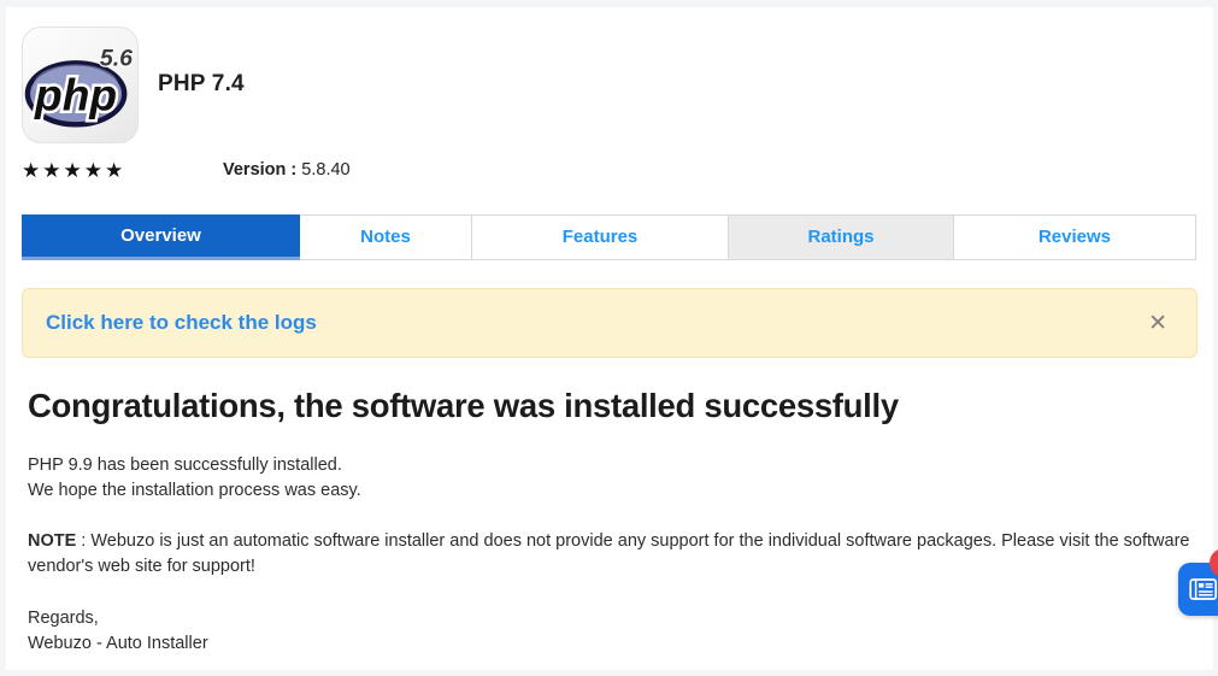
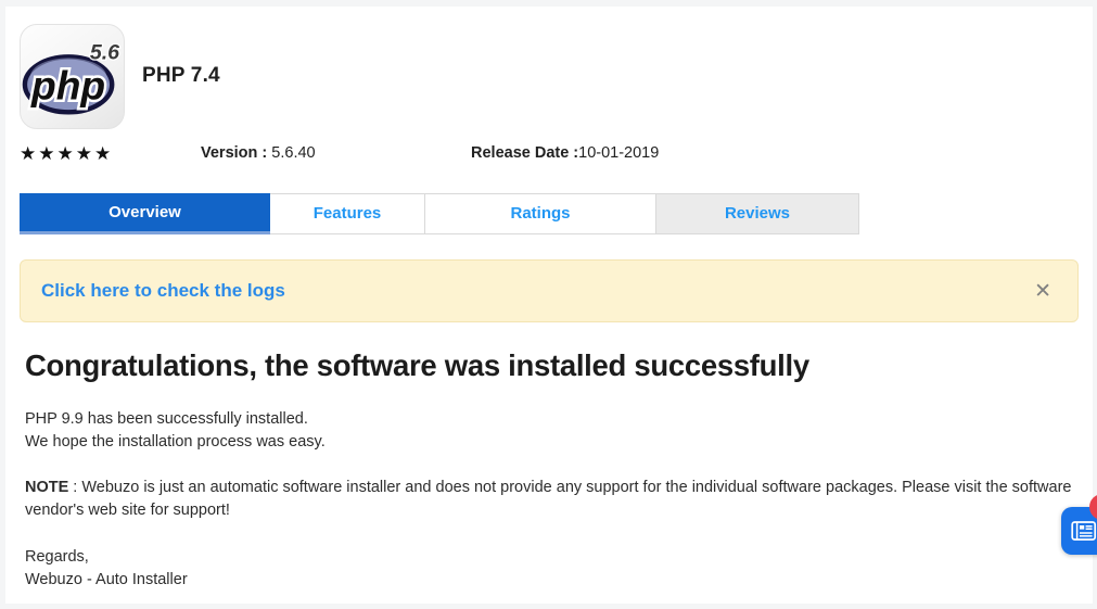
  php
  5.6
  PHP 7.4
  ★★★★★
- Version : 5.8.40
+ Version : 5.6.40
+ Release Date :10-01-2019
  Overview
- Notes
  Features
  Ratings
  Reviews
  Click here to check the logs
  ✕
  Congratulations, the software was installed successfully
  PHP 9.9 has been successfully installed.
  We hope the installation process was easy.
  NOTE : Webuzo is just an automatic software installer and does not provide any support for the individual software packages. Please visit the software vendor's web site for support!
  Regards,
  Webuzo - Auto Installer
